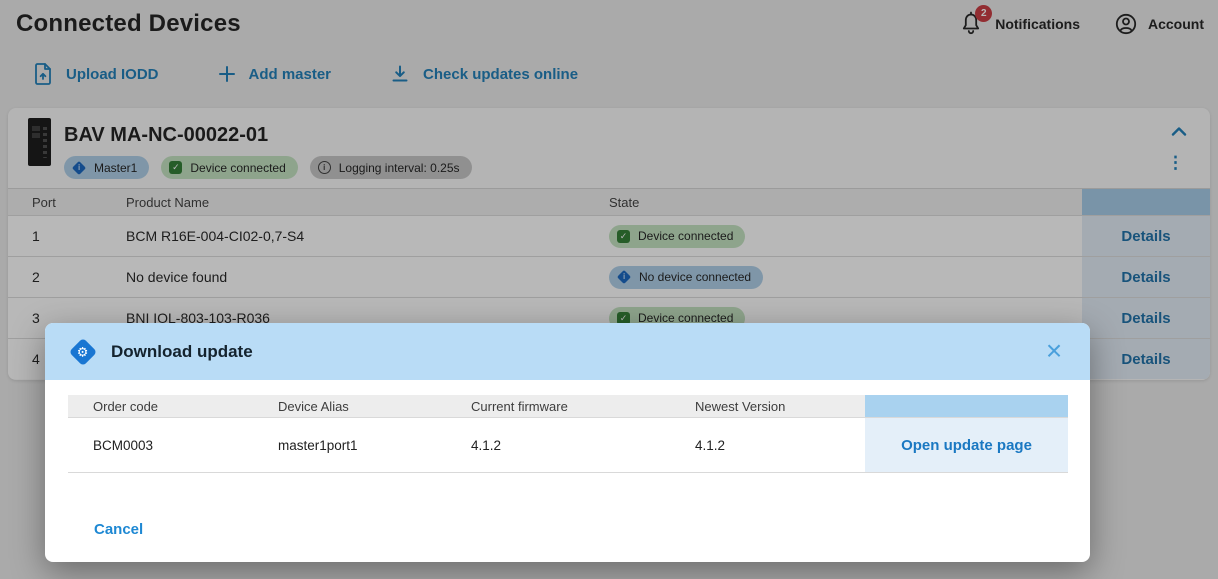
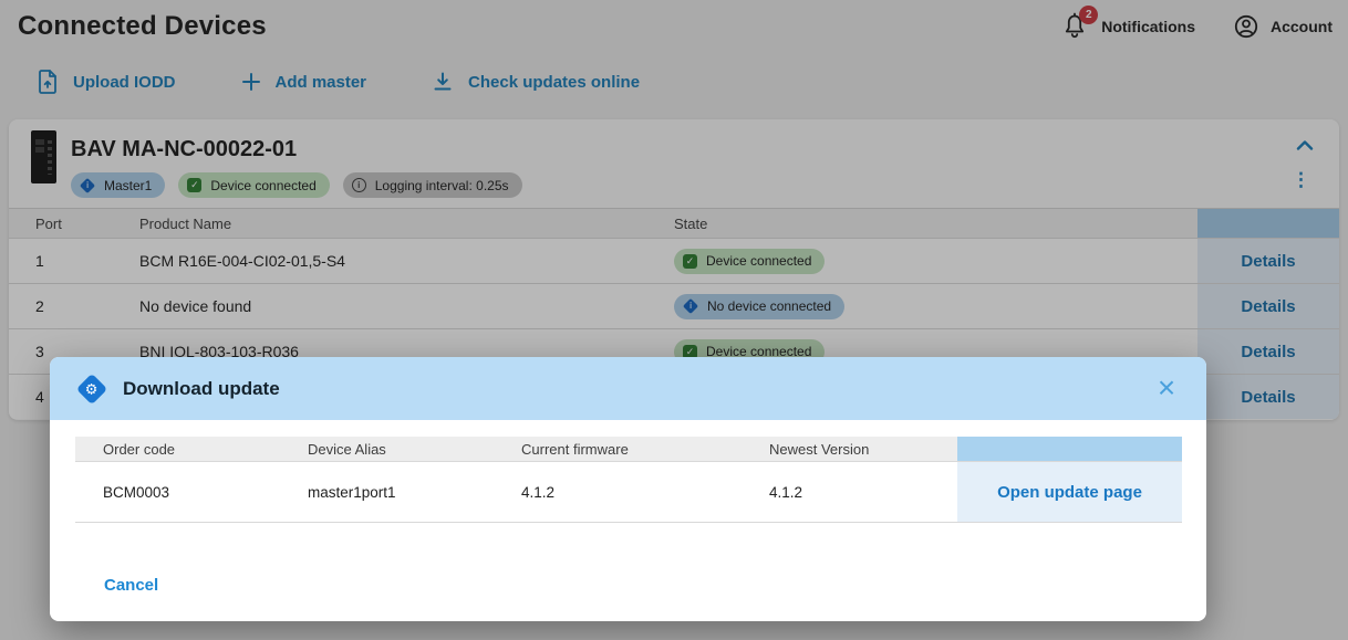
  Connected Devices
  2
  Notifications
  Account
  Upload IODD
  Add master
  Check updates online
  BAV MA-NC-00022-01
  Master1
  ✓
  Device connected
  i
  Logging interval: 0.25s
  ⋮
  Port
  Product Name
  State
  1
- BCM R16E-004-CI02-0,7-S4
+ BCM R16E-004-CI02-01,5-S4
  ✓
  Device connected
  Details
  2
  No device found
  No device connected
  Details
  3
  BNI IOL-803-103-R036
  ✓
  Device connected
  Details
  4
  Details
  Download update
  ×
  Order code
  Device Alias
  Current firmware
  Newest Version
  BCM0003
  master1port1
  4.1.2
  4.1.2
  Open update page
  Cancel
